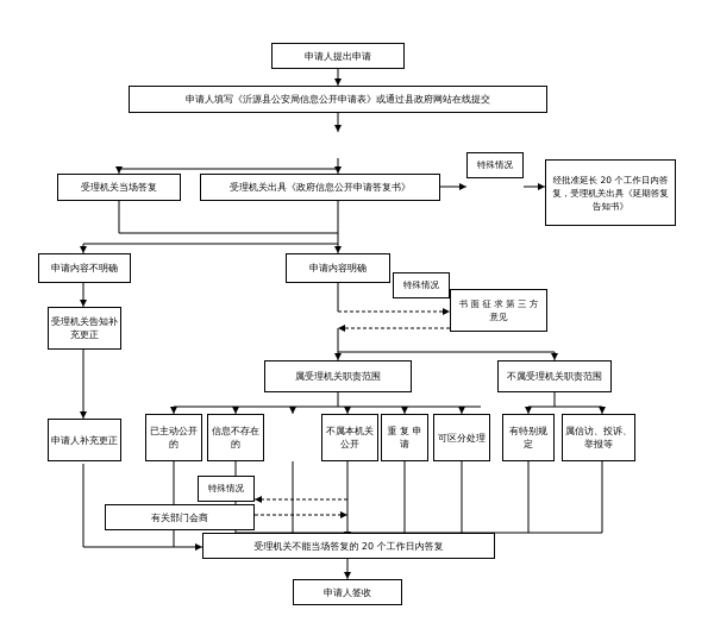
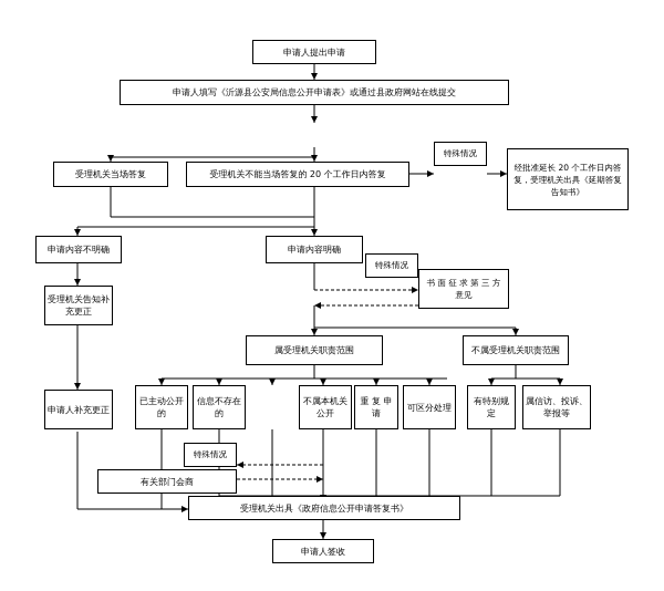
  申请人提出申请
  申请人填写《沂源县公安局信息公开申请表》或通过县政府网站在线提交
  受理机关当场答复
- 受理机关出具《政府信息公开申请答复书》
+ 受理机关不能当场答复的 20 个工作日内答复
  特殊情况
  经批准延长 20 个工作日内答复，受理机关出具《延期答复告知书》
  申请内容不明确
  申请内容明确
  特殊情况
  书 面 征 求 第 三 方 意见
  受理机关告知补充更正
  申请人补充更正
  属受理机关职责范围
  不属受理机关职责范围
  已主动公开的
  信息不存在的
  不属本机关公开
  重 复 申 请
  可区分处理
  有特别规定
  属信访、投诉、举报等
  特殊情况
  有关部门会商
- 受理机关不能当场答复的 20 个工作日内答复
+ 受理机关出具《政府信息公开申请答复书》
  申请人签收
